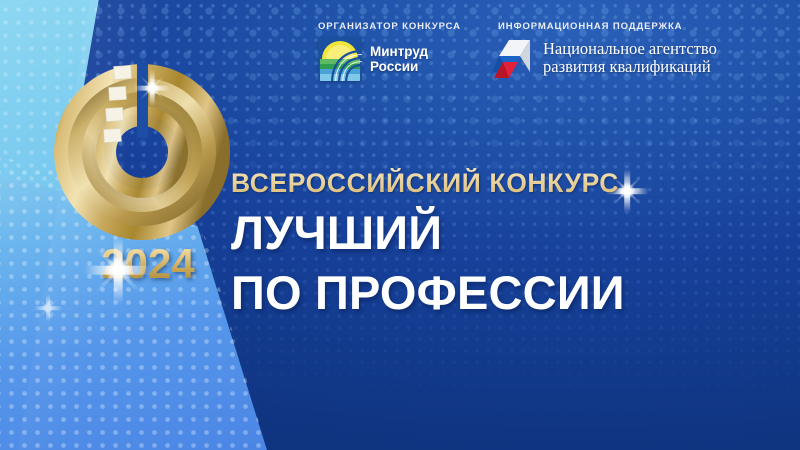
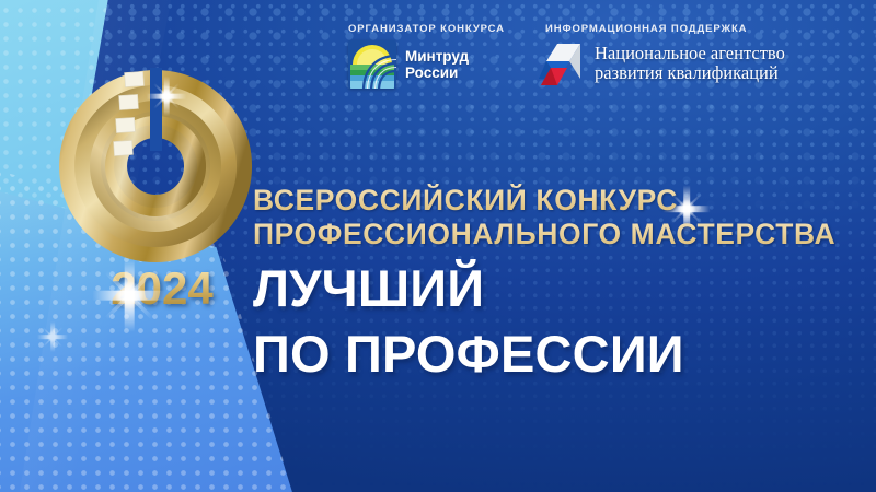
  ОРГАНИЗАТОР КОНКУРСА
  ИНФОРМАЦИОННАЯ ПОДДЕРЖКА
  Минтруд
  России
  Национальное агентство
  развития квалификаций
  ВСЕРОССИЙСКИЙ КОНКУРС
+ ПРОФЕССИОНАЛЬНОГО МАСТЕРСТВА
  ЛУЧШИЙ
  ПО ПРОФЕССИИ
